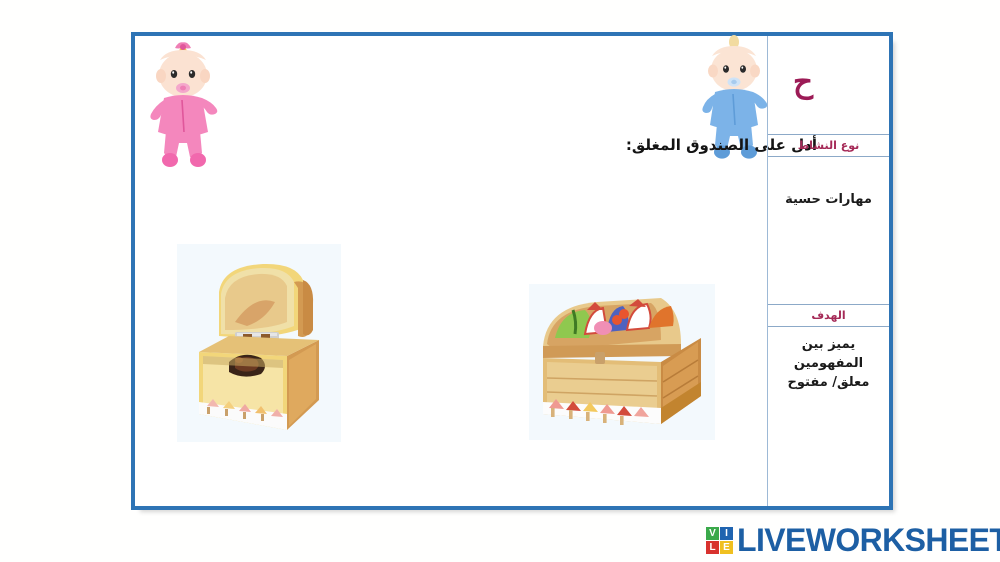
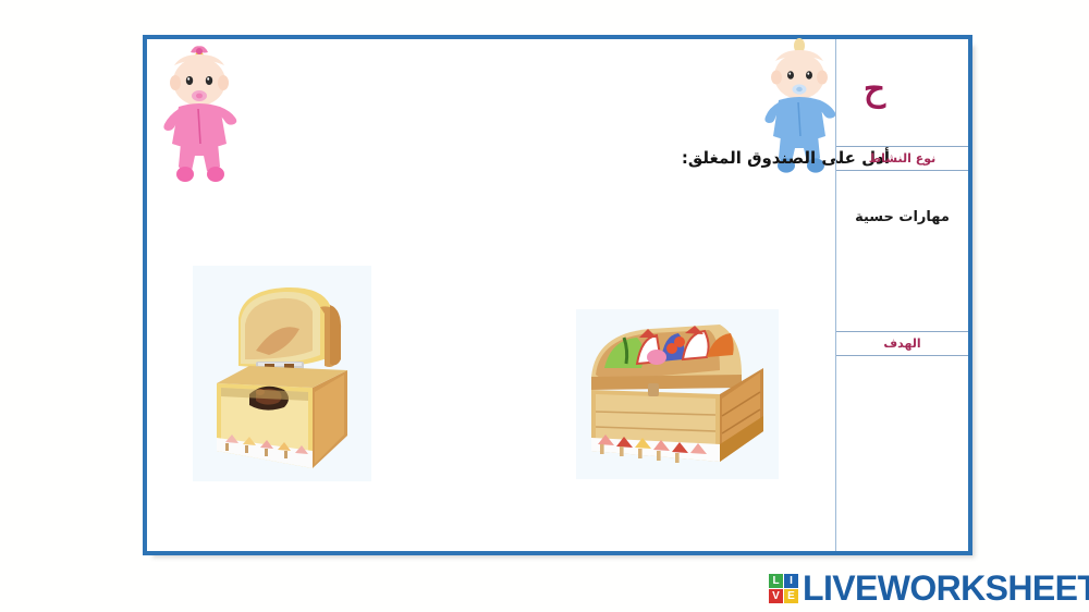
  ح
  أدل على الصندوق المغلق:
  نوع النشاط
  مهارات حسية
  الهدف
- يميز بين المفهومين معلق/ مفتوح
- V
+ L
  I
- L
+ V
  E
  LIVEWORKSHEET
